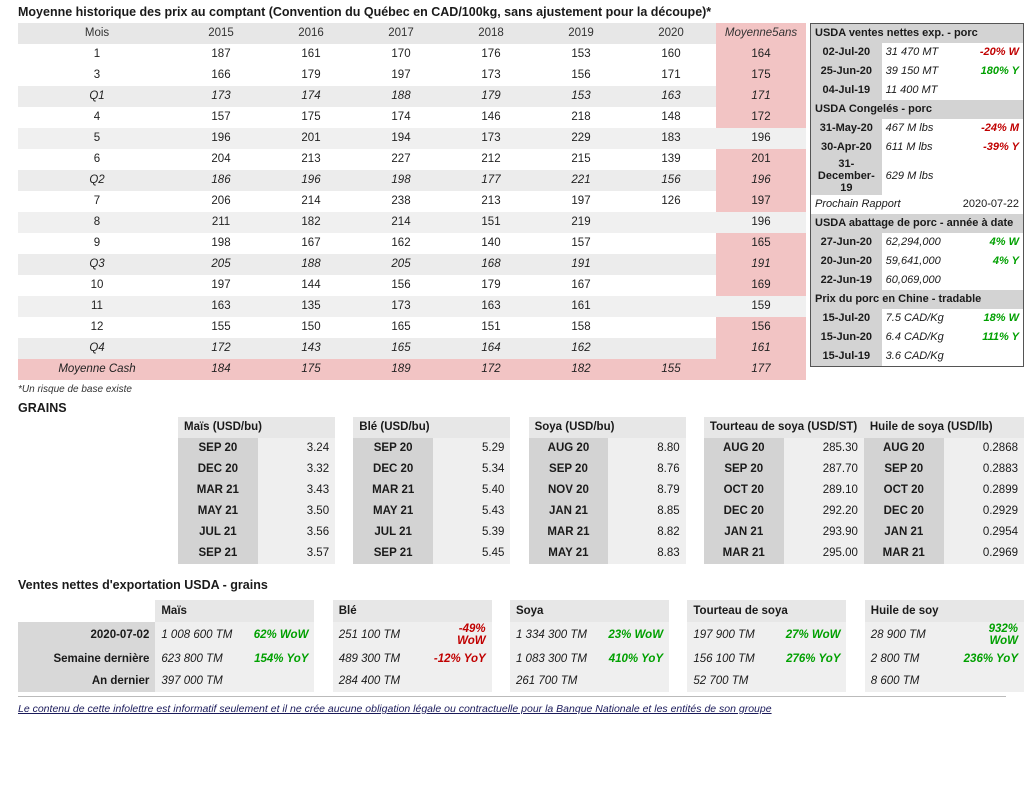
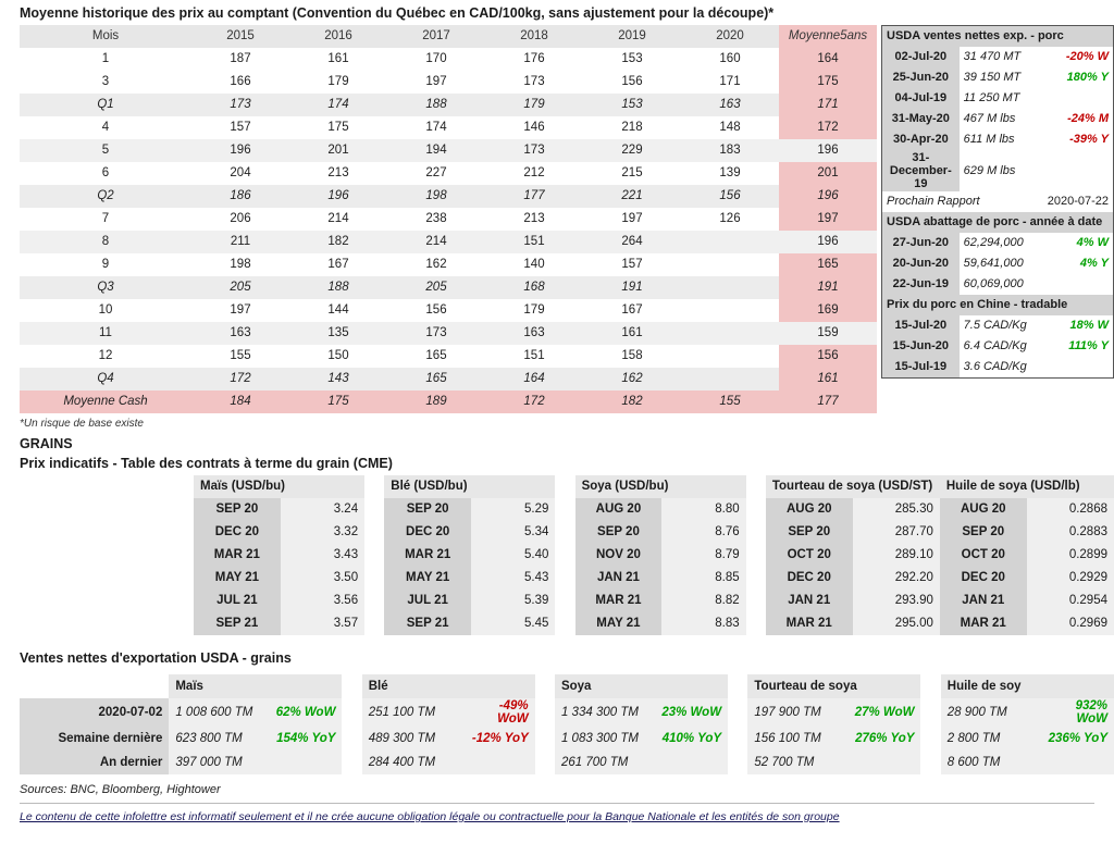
  Moyenne historique des prix au comptant (Convention du Québec en CAD/100kg, sans ajustement pour la découpe)*
  Mois	2015	2016	2017	2018	2019	2020	Moyenne5ans
  1	187	161	170	176	153	160	164
  3	166	179	197	173	156	171	175
  Q1	173	174	188	179	153	163	171
  4	157	175	174	146	218	148	172
  5	196	201	194	173	229	183	196
  6	204	213	227	212	215	139	201
  Q2	186	196	198	177	221	156	196
  7	206	214	238	213	197	126	197
- 8	211	182	214	151	219		196
+ 8	211	182	214	151	264		196
  9	198	167	162	140	157		165
  Q3	205	188	205	168	191		191
  10	197	144	156	179	167		169
  11	163	135	173	163	161		159
  12	155	150	165	151	158		156
  Q4	172	143	165	164	162		161
  Moyenne Cash	184	175	189	172	182	155	177
  USDA ventes nettes exp. - porc
  02-Jul-20	31 470 MT	-20% W
  25-Jun-20	39 150 MT	180% Y
- 04-Jul-19	11 400 MT
+ 04-Jul-19	11 250 MT
- USDA Congelés - porc
  31-May-20	467 M lbs	-24% M
  30-Apr-20	611 M lbs	-39% Y
  31-December-19	629 M lbs
  Prochain Rapport	2020-07-22
  USDA abattage de porc - année à date
  27-Jun-20	62,294,000	4% W
  20-Jun-20	59,641,000	4% Y
  22-Jun-19	60,069,000
  Prix du porc en Chine - tradable
  15-Jul-20	7.5 CAD/Kg	18% W
  15-Jun-20	6.4 CAD/Kg	111% Y
  15-Jul-19	3.6 CAD/Kg
  *Un risque de base existe
  GRAINS
+ Prix indicatifs - Table des contrats à terme du grain (CME)
  Maïs (USD/bu)		Blé (USD/bu)		Soya (USD/bu)		Tourteau de soya (USD/ST)	Huile de soya (USD/lb)
  SEP 20	3.24		SEP 20	5.29		AUG 20	8.80		AUG 20	285.30	AUG 20	0.2868
  DEC 20	3.32		DEC 20	5.34		SEP 20	8.76		SEP 20	287.70	SEP 20	0.2883
  MAR 21	3.43		MAR 21	5.40		NOV 20	8.79		OCT 20	289.10	OCT 20	0.2899
  MAY 21	3.50		MAY 21	5.43		JAN 21	8.85		DEC 20	292.20	DEC 20	0.2929
  JUL 21	3.56		JUL 21	5.39		MAR 21	8.82		JAN 21	293.90	JAN 21	0.2954
  SEP 21	3.57		SEP 21	5.45		MAY 21	8.83		MAR 21	295.00	MAR 21	0.2969
  Ventes nettes d'exportation USDA - grains
  	Maïs		Blé		Soya		Tourteau de soya		Huile de soy
  2020-07-02	1 008 600 TM	62% WoW		251 100 TM	-49% WoW		1 334 300 TM	23% WoW		197 900 TM	27% WoW		28 900 TM	932% WoW
  Semaine dernière	623 800 TM	154% YoY		489 300 TM	-12% YoY		1 083 300 TM	410% YoY		156 100 TM	276% YoY		2 800 TM	236% YoY
  An dernier	397 000 TM			284 400 TM			261 700 TM			52 700 TM			8 600 TM
+ Sources: BNC, Bloomberg, Hightower
  Le contenu de cette infolettre est informatif seulement et il ne crée aucune obligation légale ou contractuelle pour la Banque Nationale et les entités de son groupe
